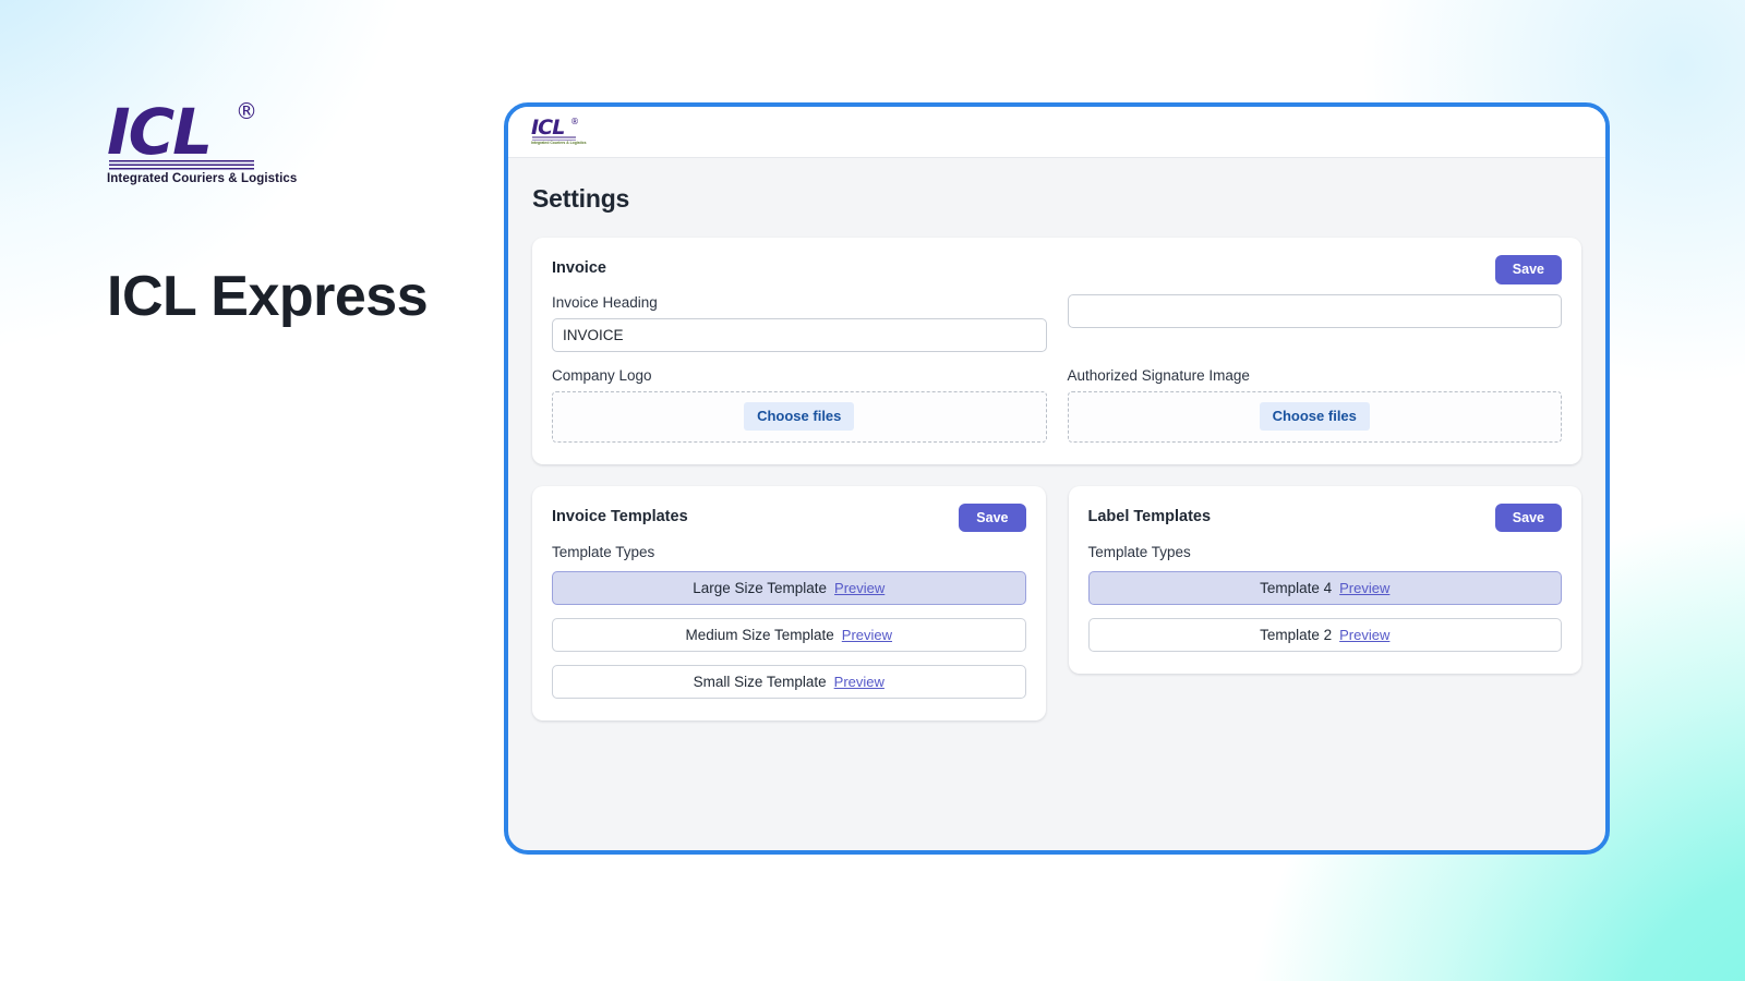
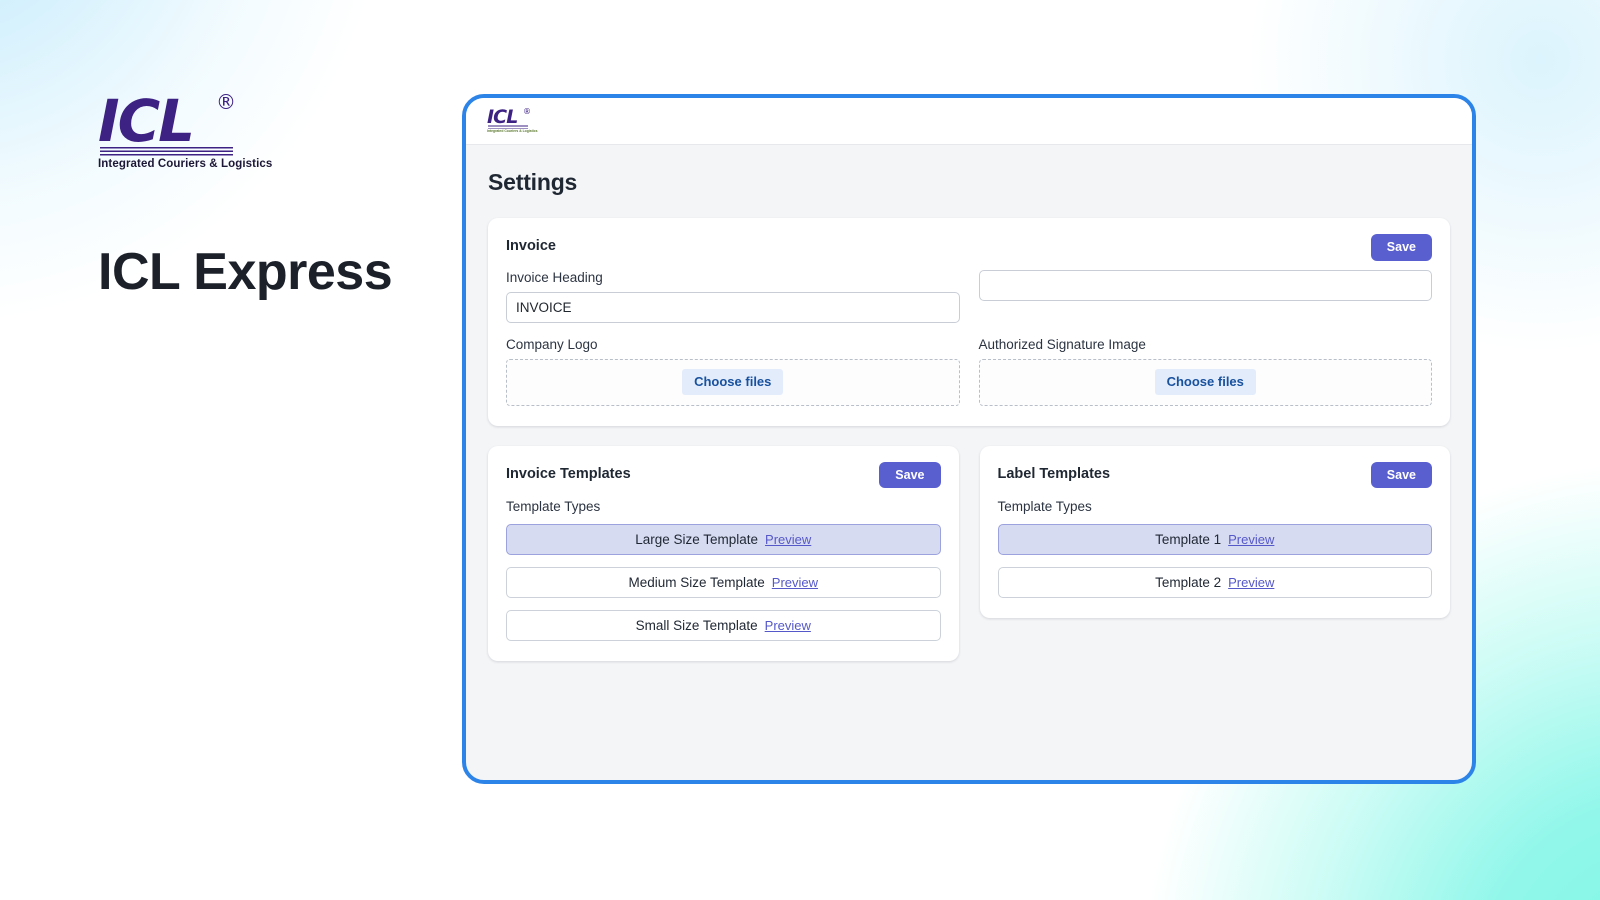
  ICL
  ®
  Integrated Couriers & Logistics
  ICL Express
  ICL
  ®
  Settings
  Invoice
  Save
  Invoice Heading
  INVOICE
  Company Logo
  Choose files
  Authorized Signature Image
  Choose files
  Invoice Templates
  Save
  Template Types
  Large Size Template
  Preview
  Medium Size Template
  Preview
  Small Size Template
  Preview
  Label Templates
  Save
  Template Types
- Template 4
+ Template 1
  Preview
  Template 2
  Preview
